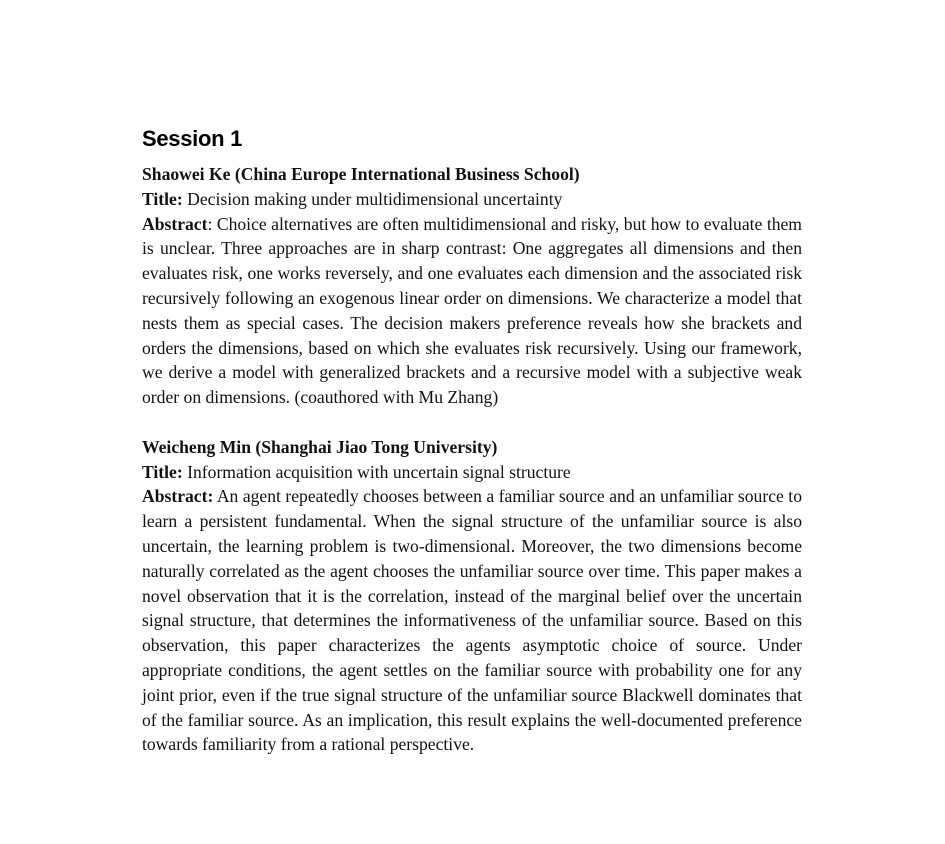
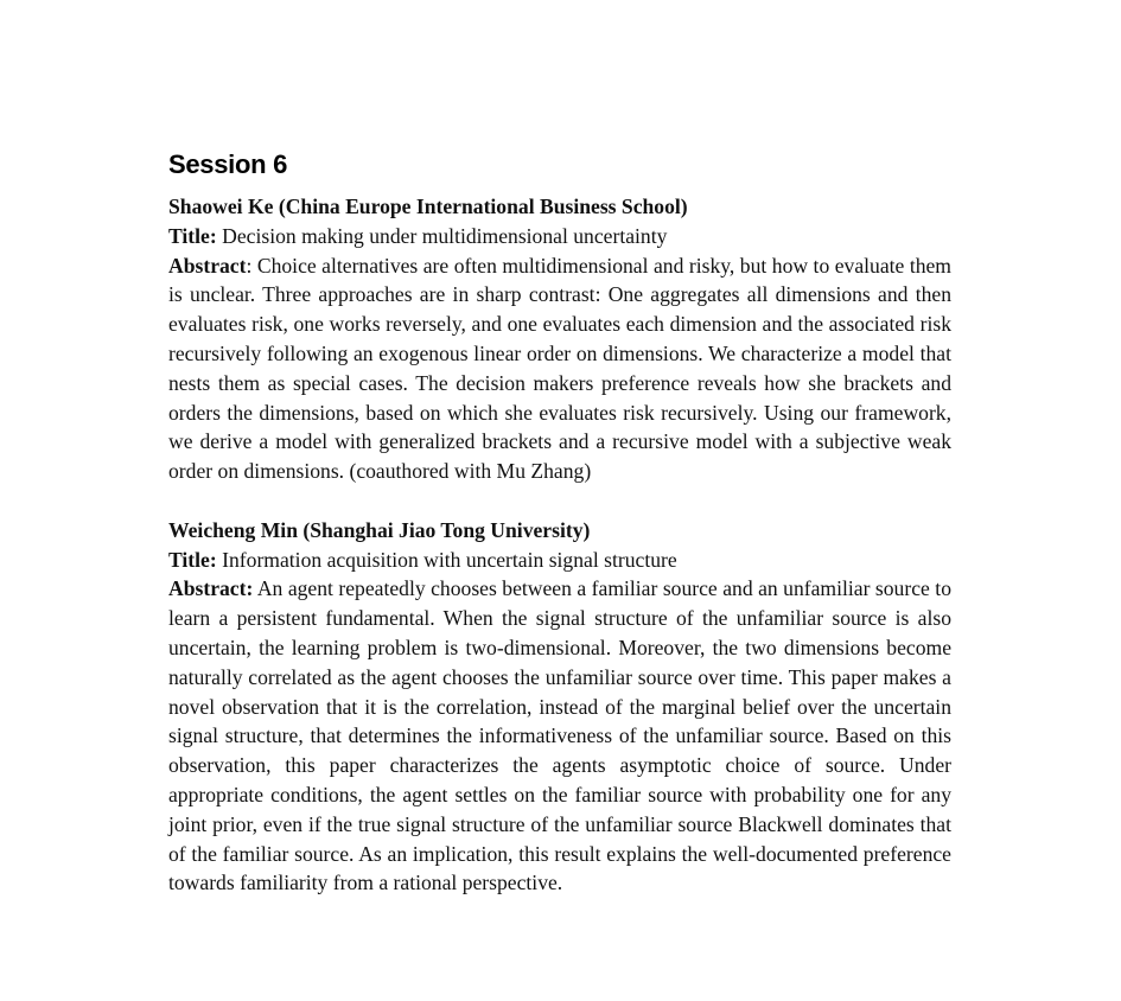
- Session 1
+ Session 6
  Shaowei Ke (China Europe International Business School)
  Title: Decision making under multidimensional uncertainty
  Abstract: Choice alternatives are often multidimensional and risky, but how to evaluate them is unclear. Three approaches are in sharp contrast: One aggregates all dimensions and then evaluates risk, one works reversely, and one evaluates each dimension and the associated risk recursively following an exogenous linear order on dimensions. We characterize a model that nests them as special cases. The decision makers preference reveals how she brackets and orders the dimensions, based on which she evaluates risk recursively. Using our framework, we derive a model with generalized brackets and a recursive model with a subjective weak order on dimensions. (coauthored with Mu Zhang)
  Weicheng Min (Shanghai Jiao Tong University)
  Title: Information acquisition with uncertain signal structure
  Abstract: An agent repeatedly chooses between a familiar source and an unfamiliar source to learn a persistent fundamental. When the signal structure of the unfamiliar source is also uncertain, the learning problem is two-dimensional. Moreover, the two dimensions become naturally correlated as the agent chooses the unfamiliar source over time. This paper makes a novel observation that it is the correlation, instead of the marginal belief over the uncertain signal structure, that determines the informativeness of the unfamiliar source. Based on this observation, this paper characterizes the agents asymptotic choice of source. Under appropriate conditions, the agent settles on the familiar source with probability one for any joint prior, even if the true signal structure of the unfamiliar source Blackwell dominates that of the familiar source. As an implication, this result explains the well-documented preference towards familiarity from a rational perspective.
